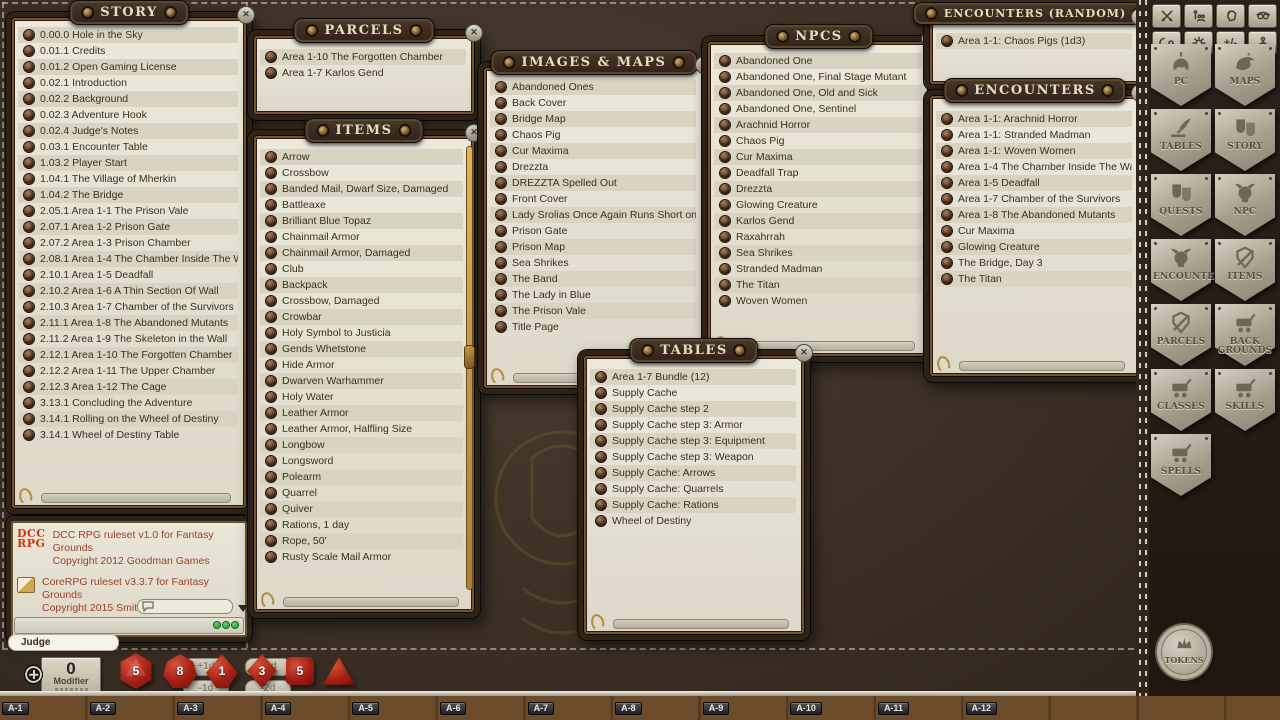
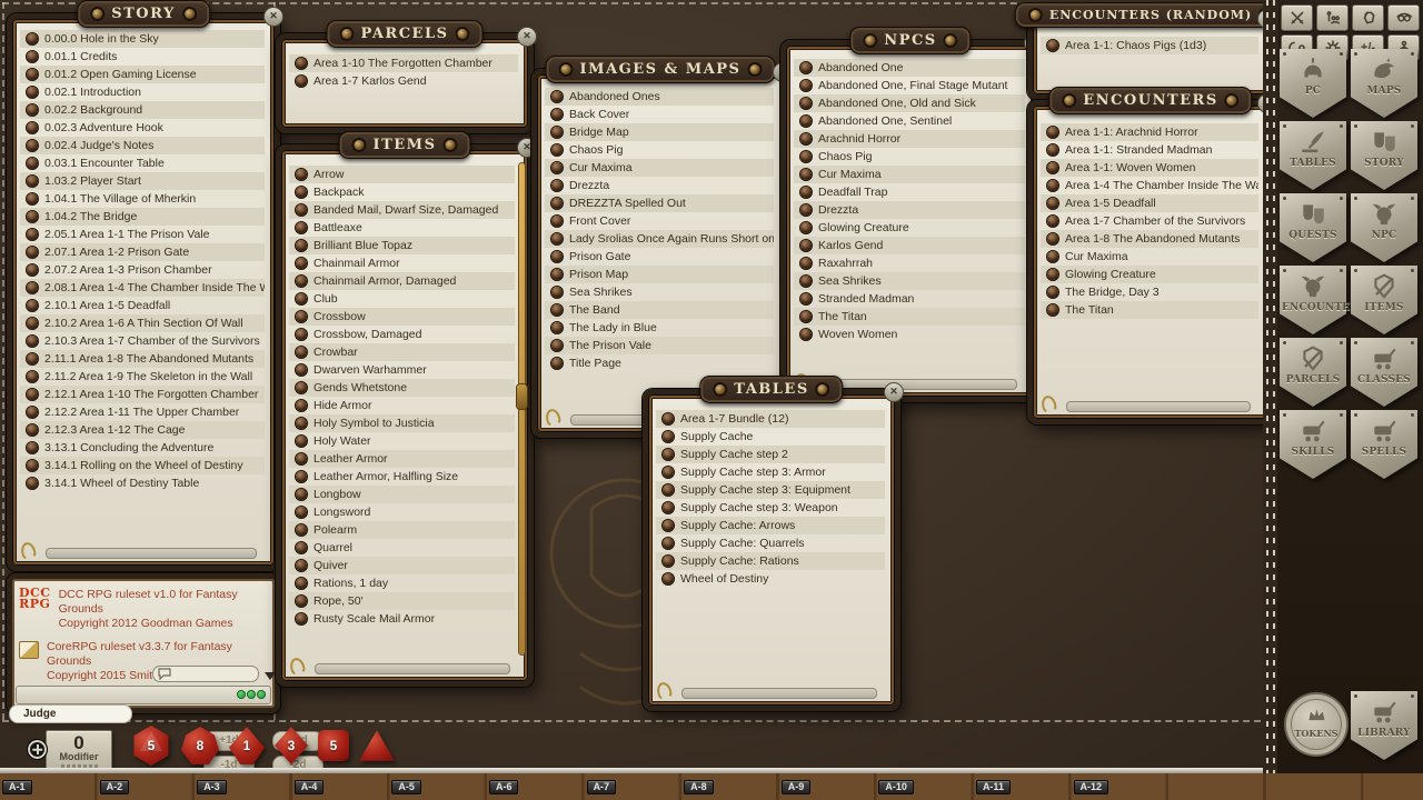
  STORY
  ✕
  0.00.0 Hole in the Sky
  0.01.1 Credits
  0.01.2 Open Gaming License
  0.02.1 Introduction
  0.02.2 Background
  0.02.3 Adventure Hook
  0.02.4 Judge's Notes
  0.03.1 Encounter Table
  1.03.2 Player Start
  1.04.1 The Village of Mherkin
  1.04.2 The Bridge
  2.05.1 Area 1-1 The Prison Vale
  2.07.1 Area 1-2 Prison Gate
  2.07.2 Area 1-3 Prison Chamber
  2.08.1 Area 1-4 The Chamber Inside The
  2.10.1 Area 1-5 Deadfall
  2.10.2 Area 1-6 A Thin Section Of Wall
  2.10.3 Area 1-7 Chamber of the Survivors
  2.11.1 Area 1-8 The Abandoned Mutants
  2.11.2 Area 1-9 The Skeleton in the Wall
  2.12.1 Area 1-10 The Forgotten Chamber
  2.12.2 Area 1-11 The Upper Chamber
  2.12.3 Area 1-12 The Cage
  3.13.1 Concluding the Adventure
  3.14.1 Rolling on the Wheel of Destiny
  3.14.1 Wheel of Destiny Table
  PARCELS
  ✕
  Area 1-10 The Forgotten Chamber
  Area 1-7 Karlos Gend
  ITEMS
  ✕
  Arrow
- Crossbow
+ Backpack
  Banded Mail, Dwarf Size, Damaged
  Battleaxe
  Brilliant Blue Topaz
  Chainmail Armor
  Chainmail Armor, Damaged
  Club
- Backpack
+ Crossbow
  Crossbow, Damaged
  Crowbar
- Holy Symbol to Justicia
+ Dwarven Warhammer
  Gends Whetstone
  Hide Armor
- Dwarven Warhammer
+ Holy Symbol to Justicia
  Holy Water
  Leather Armor
  Leather Armor, Halfling Size
  Longbow
  Longsword
  Polearm
  Quarrel
  Quiver
  Rations, 1 day
  Rope, 50'
  Rusty Scale Mail Armor
  IMAGES & MAPS
  Abandoned Ones
  Back Cover
  Bridge Map
  Chaos Pig
  Cur Maxima
  Drezzta
  DREZZTA Spelled Out
  Front Cover
  Lady Srolias Once Again Runs Short on
  Prison Gate
  Prison Map
  Sea Shrikes
  The Band
  The Lady in Blue
  The Prison Vale
  Title Page
  NPCS
  Abandoned One
  Abandoned One, Final Stage Mutant
  Abandoned One, Old and Sick
  Abandoned One, Sentinel
  Arachnid Horror
  Chaos Pig
  Cur Maxima
  Deadfall Trap
  Drezzta
  Glowing Creature
  Karlos Gend
  Raxahrrah
  Sea Shrikes
  Stranded Madman
  The Titan
  Woven Women
  TABLES
  ✕
  Area 1-7 Bundle (12)
  Supply Cache
  Supply Cache step 2
  Supply Cache step 3: Armor
  Supply Cache step 3: Equipment
  Supply Cache step 3: Weapon
  Supply Cache: Arrows
  Supply Cache: Quarrels
  Supply Cache: Rations
  Wheel of Destiny
  ENCOUNTERS (RANDOM)
  Area 1-1: Chaos Pigs (1d3)
  ENCOUNTERS
  Area 1-1: Arachnid Horror
  Area 1-1: Stranded Madman
  Area 1-1: Woven Women
  Area 1-4 The Chamber Inside The W
  Area 1-5 Deadfall
  Area 1-7 Chamber of the Survivors
  Area 1-8 The Abandoned Mutants
  Cur Maxima
  Glowing Creature
  The Bridge, Day 3
  The Titan
  DCC
  RPG
  DCC RPG ruleset v1.0 for Fantasy Grounds
  Copyright 2012 Goodman Games
  CoreRPG ruleset v3.3.7 for Fantasy Grounds
  Judge
  0
  Modifier
  -1d
  -2d
  5
  8
  1
  3
  5
  A-1
  A-2
  A-3
  A-4
  A-5
  A-6
  A-7
  A-8
  A-9
  A-10
  A-11
  A-12
  +/-
  PC
  MAPS
  TABLES
  STORY
  QUESTS
  NPC
  ENCOUNTE
  ITEMS
  PARCELS
- BACK GROUNDS
  CLASSES
  SKILLS
  SPELLS
  TOKENS
+ LIBRARY
